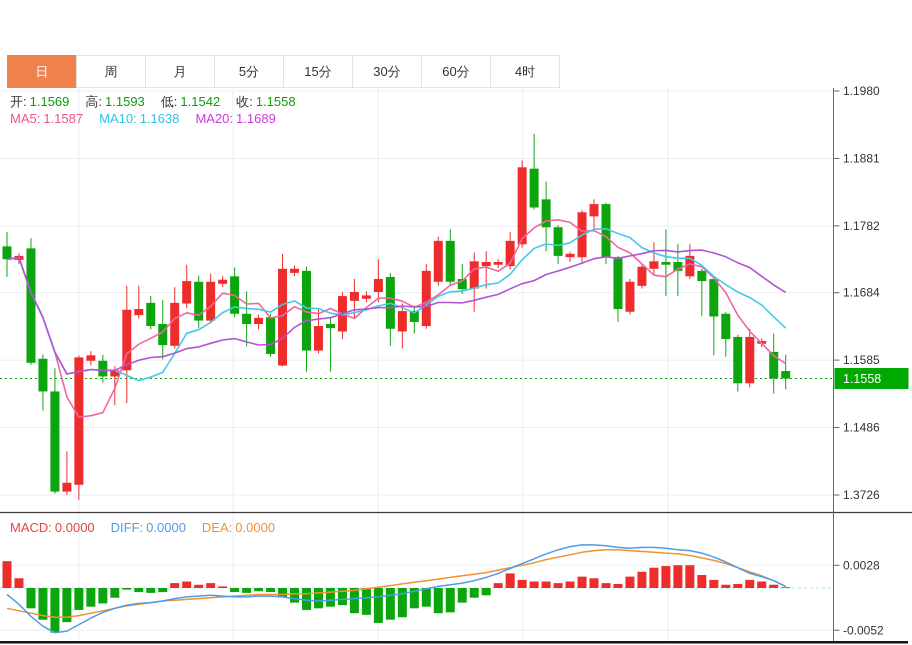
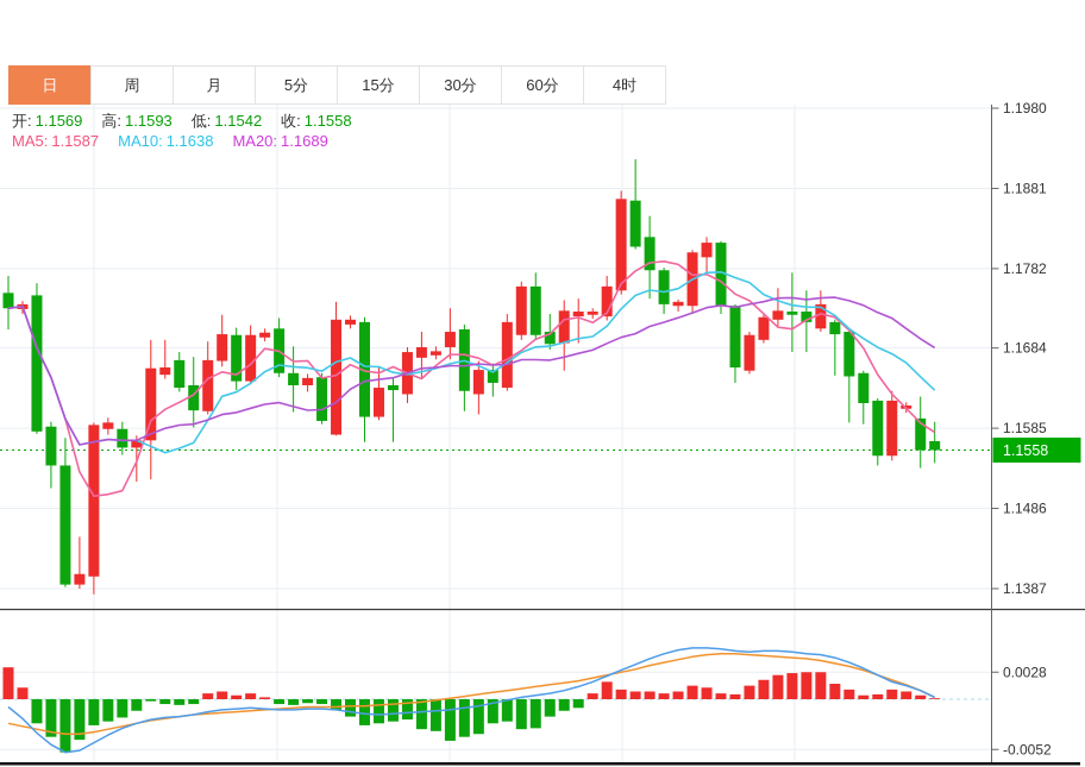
  1.1980
  1.1881
  1.1782
  1.1684
  1.1585
  1.1486
- 1.3726
+ 1.1387
  0.0028
  -0.0052
  1.1558
  日
  周
  月
  5分
  15分
  30分
  60分
  4时
  开: 1.1569 高: 1.1593 低: 1.1542 收: 1.1558
  MA5: 1.1587 MA10: 1.1638 MA20: 1.1689
- MACD: 0.0000 DIFF: 0.0000 DEA: 0.0000
